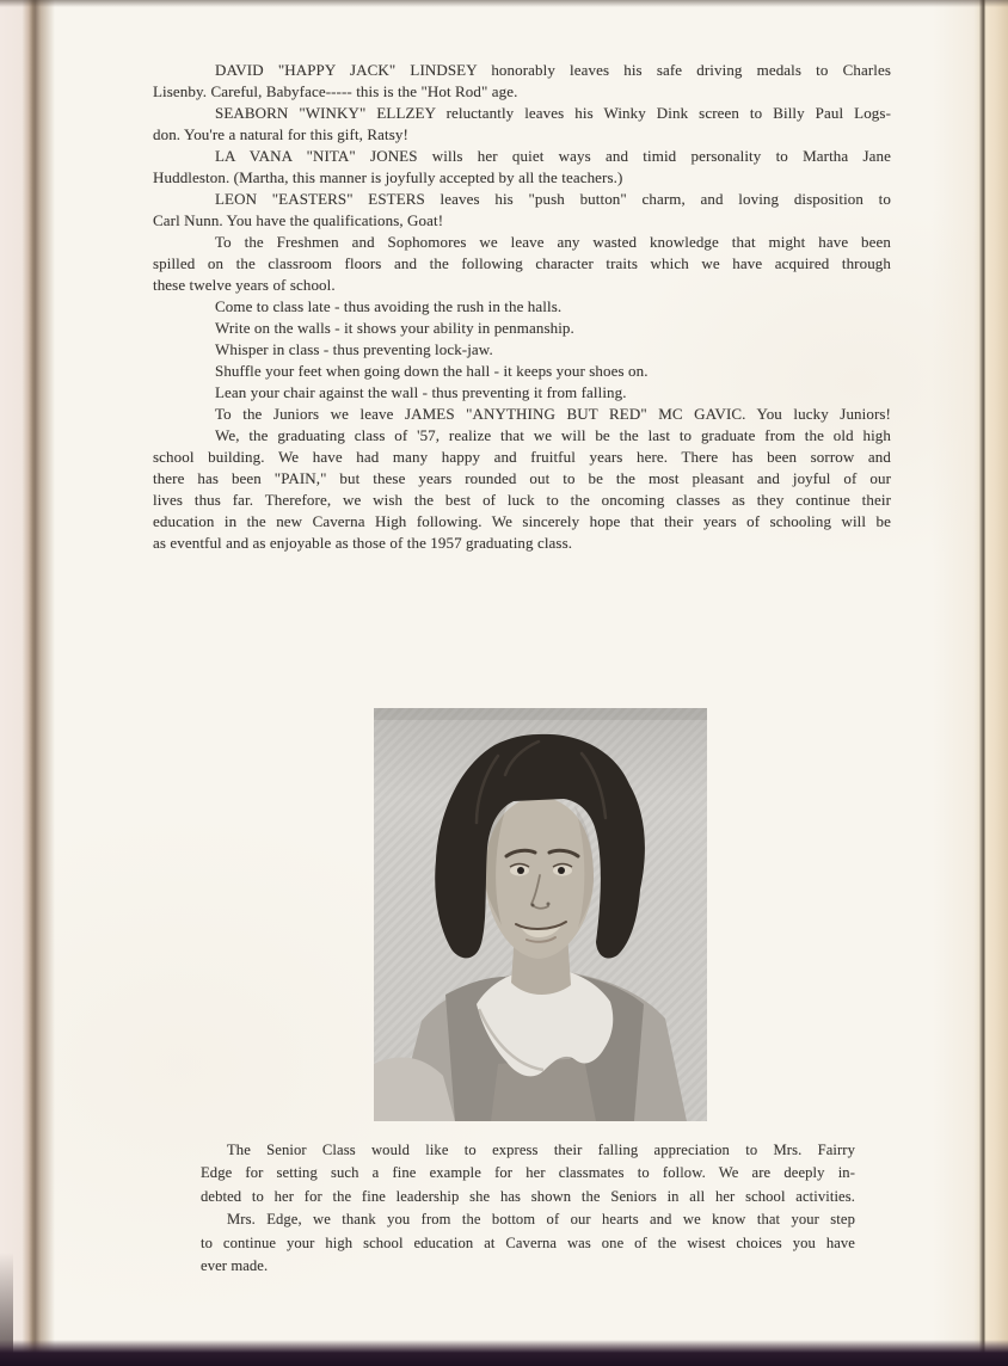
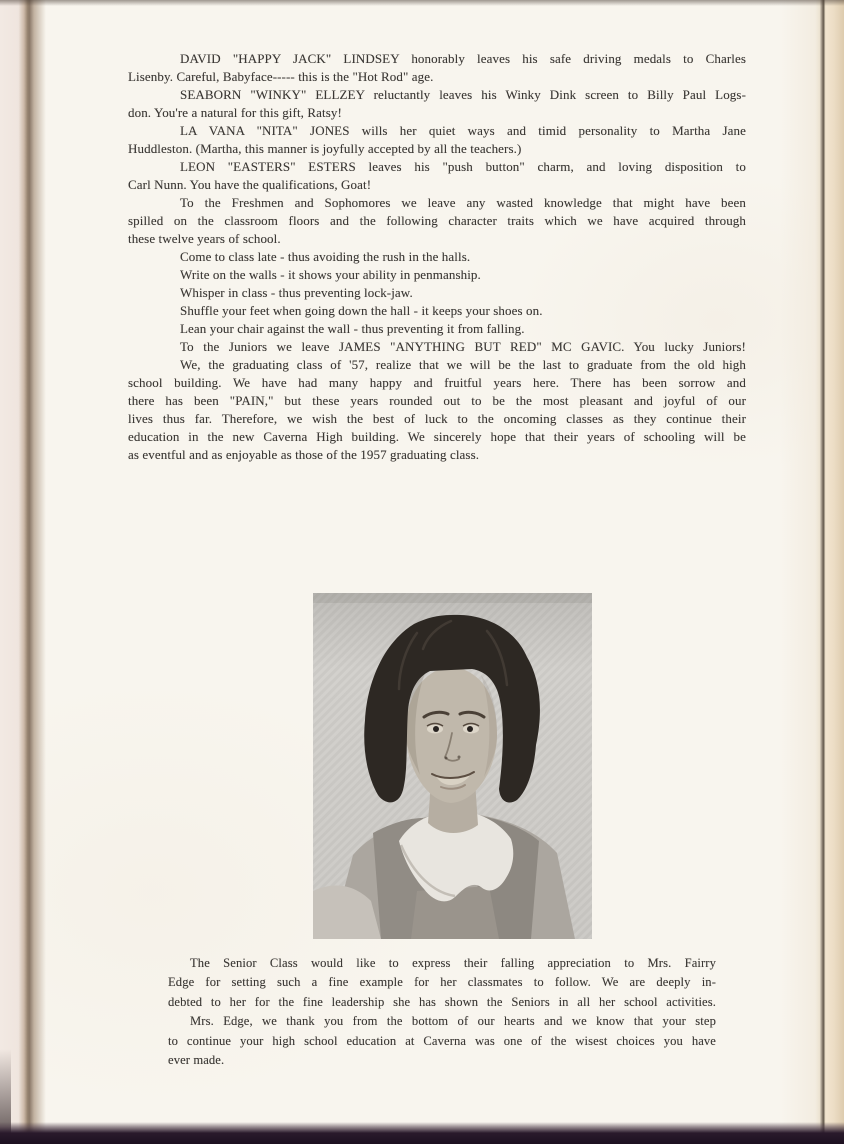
  DAVID "HAPPY JACK" LINDSEY honorably leaves his safe driving medals to Charles
  Lisenby. Careful, Babyface----- this is the "Hot Rod" age.
  SEABORN "WINKY" ELLZEY reluctantly leaves his Winky Dink screen to Billy Paul Logs-
  don. You're a natural for this gift, Ratsy!
  LA VANA "NITA" JONES wills her quiet ways and timid personality to Martha Jane
  Huddleston. (Martha, this manner is joyfully accepted by all the teachers.)
  LEON "EASTERS" ESTERS leaves his "push button" charm, and loving disposition to
  Carl Nunn. You have the qualifications, Goat!
  To the Freshmen and Sophomores we leave any wasted knowledge that might have been
  spilled on the classroom floors and the following character traits which we have acquired through
  these twelve years of school.
  Come to class late - thus avoiding the rush in the halls.
  Write on the walls - it shows your ability in penmanship.
  Whisper in class - thus preventing lock-jaw.
  Shuffle your feet when going down the hall - it keeps your shoes on.
  Lean your chair against the wall - thus preventing it from falling.
  To the Juniors we leave JAMES "ANYTHING BUT RED" MC GAVIC. You lucky Juniors!
  We, the graduating class of '57, realize that we will be the last to graduate from the old high
  school building. We have had many happy and fruitful years here. There has been sorrow and
  there has been "PAIN," but these years rounded out to be the most pleasant and joyful of our
  lives thus far. Therefore, we wish the best of luck to the oncoming classes as they continue their
- education in the new Caverna High following. We sincerely hope that their years of schooling will be
+ education in the new Caverna High building. We sincerely hope that their years of schooling will be
  as eventful and as enjoyable as those of the 1957 graduating class.
  The Senior Class would like to express their falling appreciation to Mrs. Fairry
  Edge for setting such a fine example for her classmates to follow. We are deeply in-
  debted to her for the fine leadership she has shown the Seniors in all her school activities.
  Mrs. Edge, we thank you from the bottom of our hearts and we know that your step
  to continue your high school education at Caverna was one of the wisest choices you have
  ever made.
